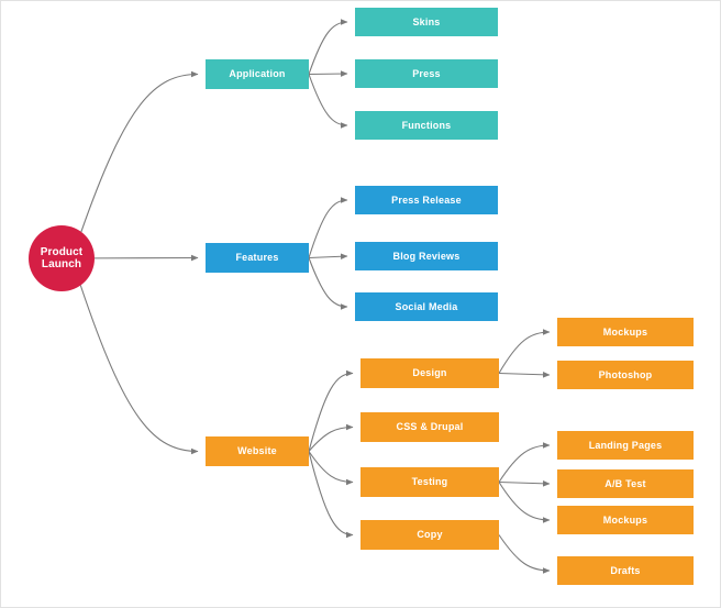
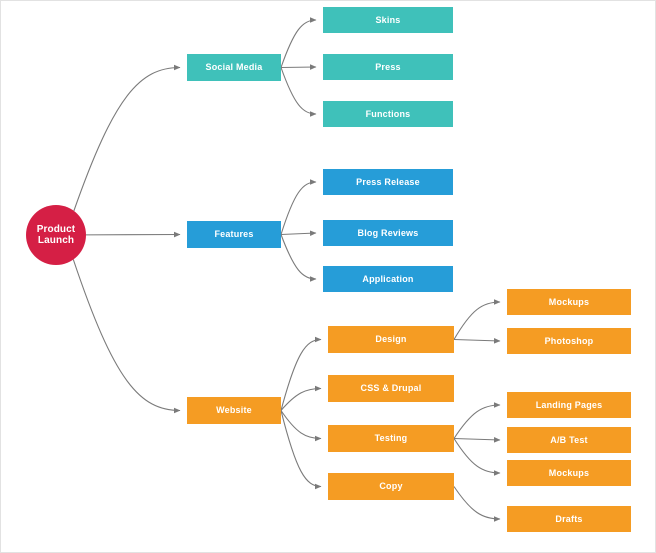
  Product
  Launch
- Application
+ Social Media
  Skins
  Press
  Functions
  Features
  Press Release
  Blog Reviews
- Social Media
+ Application
  Website
  Design
  CSS & Drupal
  Testing
  Copy
  Mockups
  Photoshop
  Landing Pages
  A/B Test
  Mockups
  Drafts
